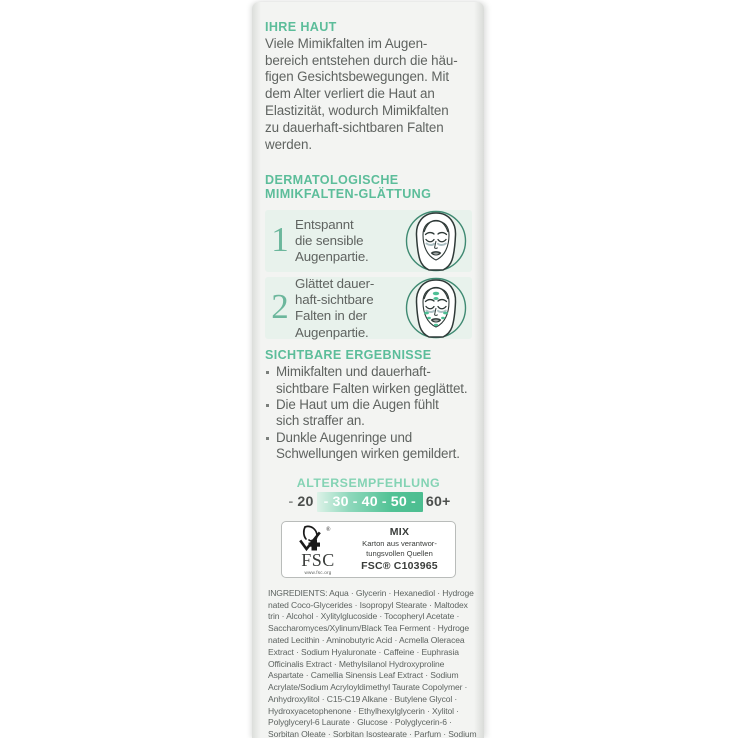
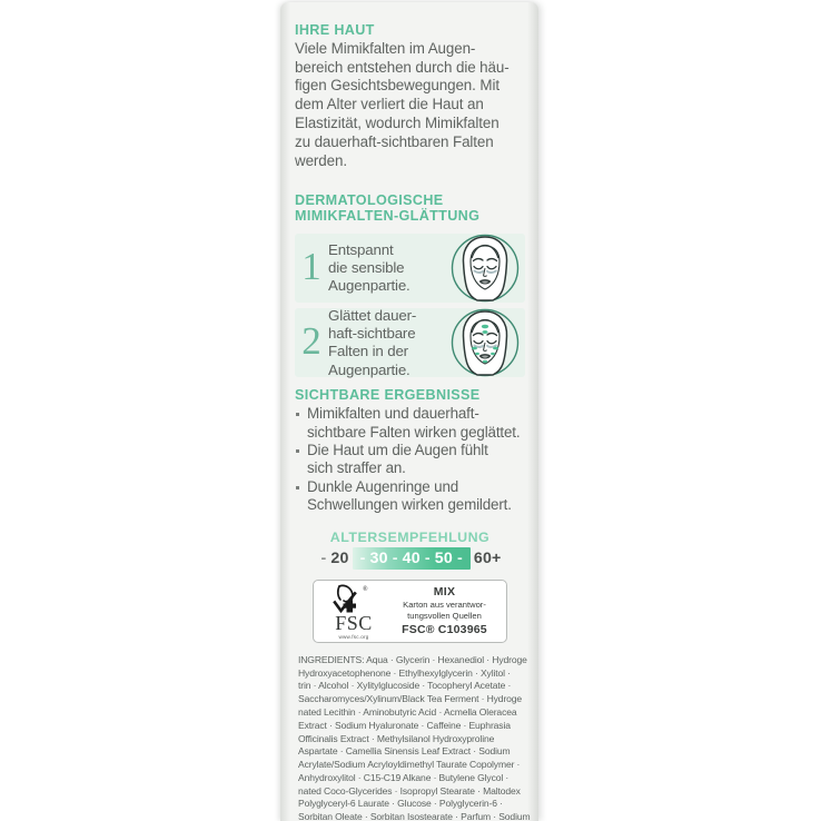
  IHRE HAUT
  Viele Mimikfalten im Augen-
  bereich entstehen durch die häu-
  figen Gesichtsbewegungen. Mit
  dem Alter verliert die Haut an
  Elastizität, wodurch Mimikfalten
  zu dauerhaft-sichtbaren Falten
  werden.
  DERMATOLOGISCHE
  MIMIKFALTEN-GLÄTTUNG
  1
  Entspannt
  die sensible
  Augenpartie.
  2
  Glättet dauer-
  haft-sichtbare
  Falten in der
  Augenpartie.
  SICHTBARE ERGEBNISSE
  Mimikfalten und dauerhaft-
  sichtbare Falten wirken geglättet.
  Die Haut um die Augen fühlt
  sich straffer an.
  Dunkle Augenringe und
  Schwellungen wirken gemildert.
  ALTERSEMPFEHLUNG
  -
  20
  -
  30
  -
  40
  -
  50
  -
  60+
  FSC
  MIX
  Karton aus verantwor-
  tungsvollen Quellen
  FSC® C103965
  INGREDIENTS: Aqua · Glycerin · Hexanediol · Hydroge
- nated Coco-Glycerides · Isopropyl Stearate · Maltodex
+ Hydroxyacetophenone · Ethylhexylglycerin · Xylitol ·
  trin · Alcohol · Xylitylglucoside · Tocopheryl Acetate ·
  Saccharomyces/Xylinum/Black Tea Ferment · Hydroge
  nated Lecithin · Aminobutyric Acid · Acmella Oleracea
  Extract · Sodium Hyaluronate · Caffeine · Euphrasia
  Officinalis Extract · Methylsilanol Hydroxyproline
  Aspartate · Camellia Sinensis Leaf Extract · Sodium
  Acrylate/Sodium Acryloyldimethyl Taurate Copolymer ·
  Anhydroxylitol · C15-C19 Alkane · Butylene Glycol ·
- Hydroxyacetophenone · Ethylhexylglycerin · Xylitol ·
+ nated Coco-Glycerides · Isopropyl Stearate · Maltodex
  Polyglyceryl-6 Laurate · Glucose · Polyglycerin-6 ·
  Sorbitan Oleate · Sorbitan Isostearate · Parfum · Sodium
